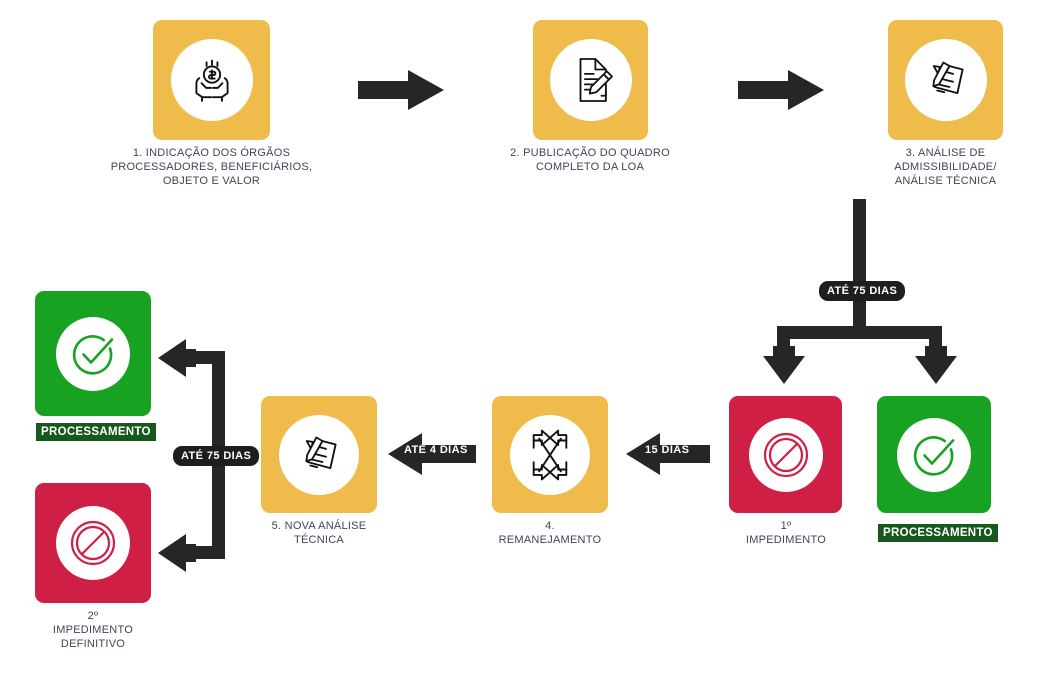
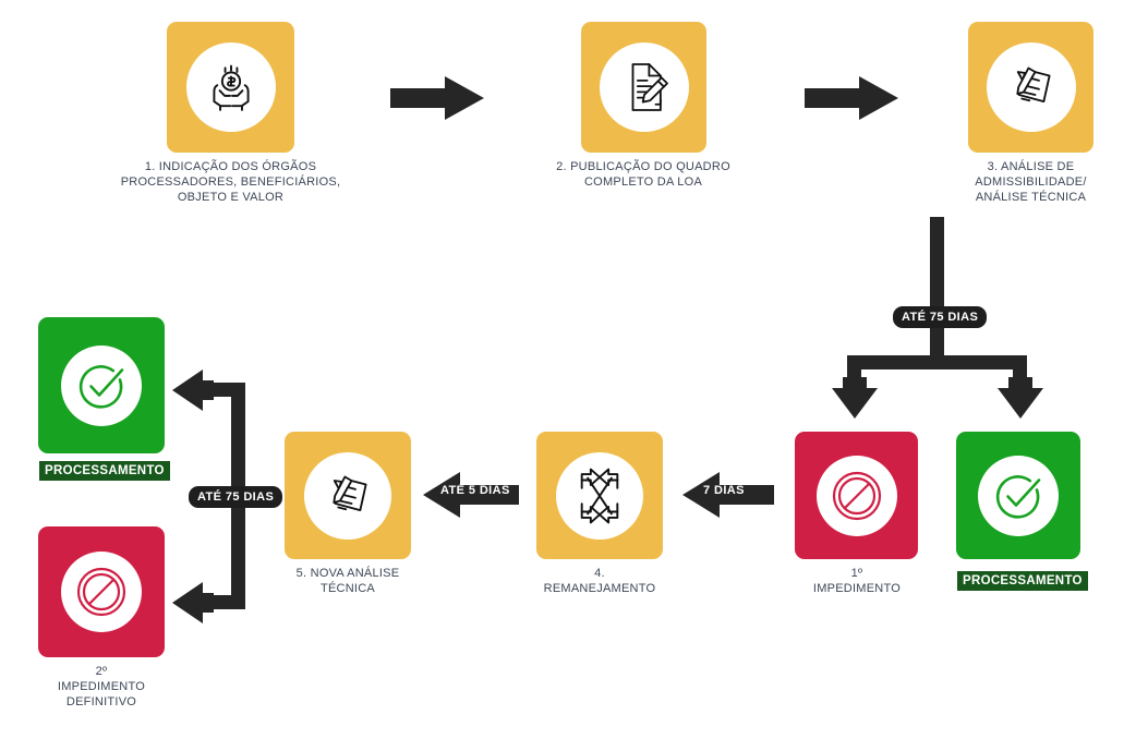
  1. INDICAÇÃO DOS ÓRGÃOS
  PROCESSADORES, BENEFICIÁRIOS,
  OBJETO E VALOR
  2. PUBLICAÇÃO DO QUADRO
  COMPLETO DA LOA
  3. ANÁLISE DE
  ADMISSIBILIDADE/
  ANÁLISE TÉCNICA
  ATÉ 75 DIAS
  1º
  IMPEDIMENTO
  PROCESSAMENTO
- 15 DIAS
+ 7 DIAS
  4.
  REMANEJAMENTO
- ATÉ 4 DIAS
+ ATÉ 5 DIAS
  5. NOVA ANÁLISE
  TÉCNICA
  ATÉ 75 DIAS
  PROCESSAMENTO
  2º
  IMPEDIMENTO
  DEFINITIVO
